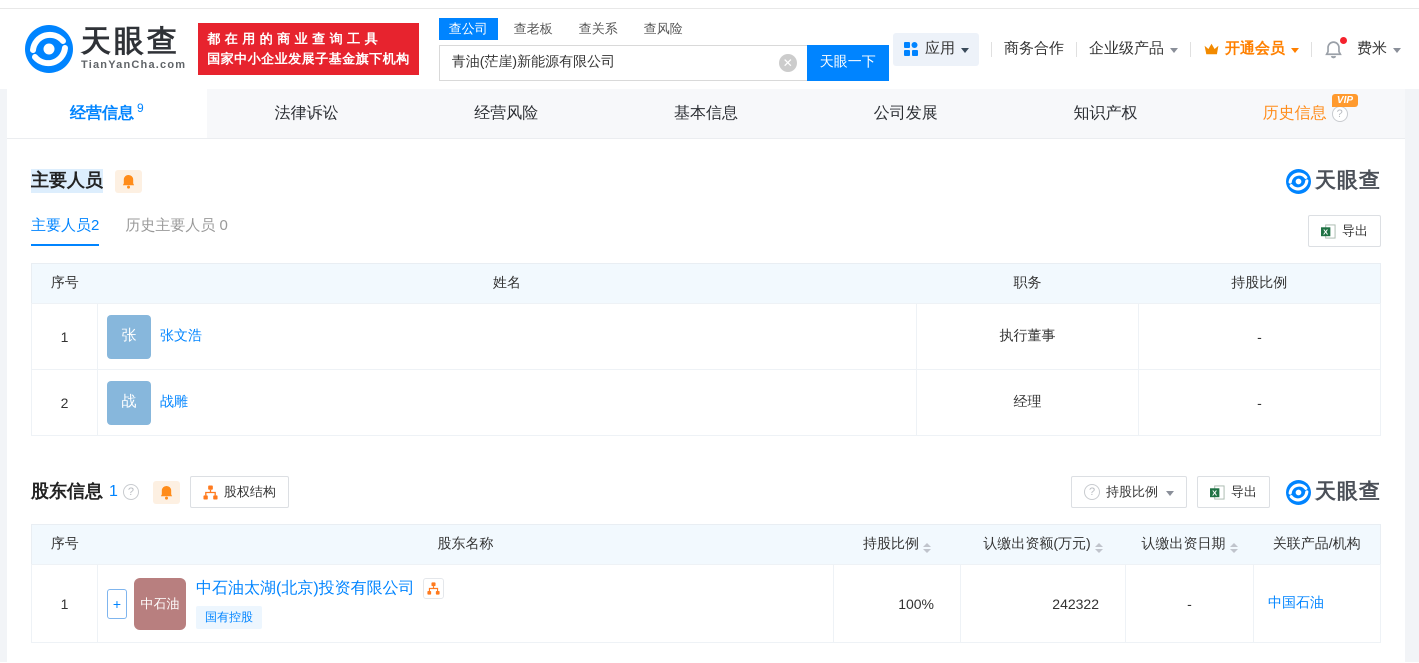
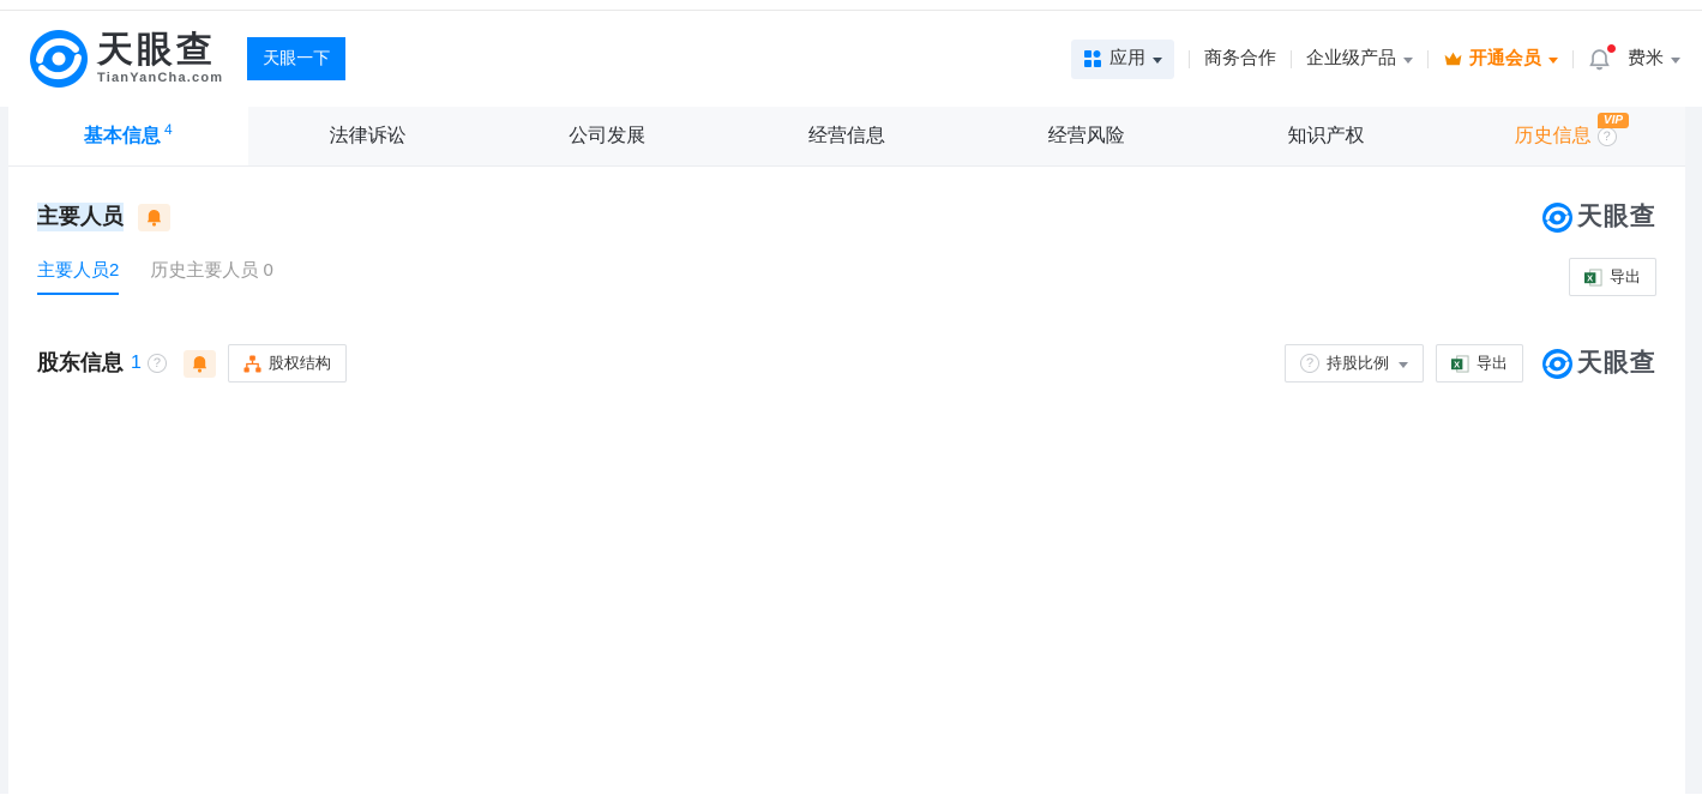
  天眼查
  TianYanCha.com
- 都在用的商业查询工具
- 国家中小企业发展子基金旗下机构
- 查公司
- 查老板
- 查关系
- 查风险
- 青油(茫崖)新能源有限公司
- ✕
  天眼一下
  应用
  商务合作
  企业级产品
  开通会员
  费米
- 经营信息
+ 基本信息
- 9
+ 4
  法律诉讼
- 经营风险
+ 公司发展
- 基本信息
+ 经营信息
- 公司发展
+ 经营风险
  知识产权
  VIP
  历史信息
  ?
  主要人员
  天眼查
  主要人员2
  历史主要人员 0
  X
  导出
- 序号	姓名	职务	持股比例
- 1	张 张文浩	执行董事	-
- 2	战 战雕	经理	-
  股东信息
  1
  ?
  股权结构
  ?
  持股比例
  X
  导出
  天眼查
- 序号	股东名称	持股比例	认缴出资额(万元)	认缴出资日期	关联产品/机构
- 1	+ 中石油 中石油太湖(北京)投资有限公司 国有控股	100%	242322	-	中国石油
